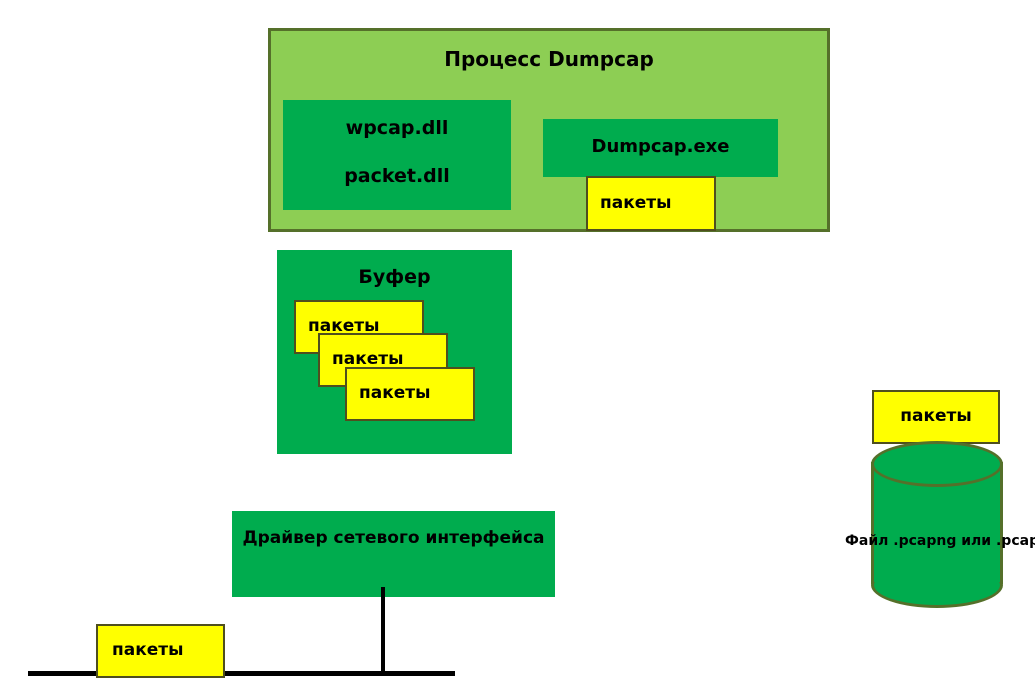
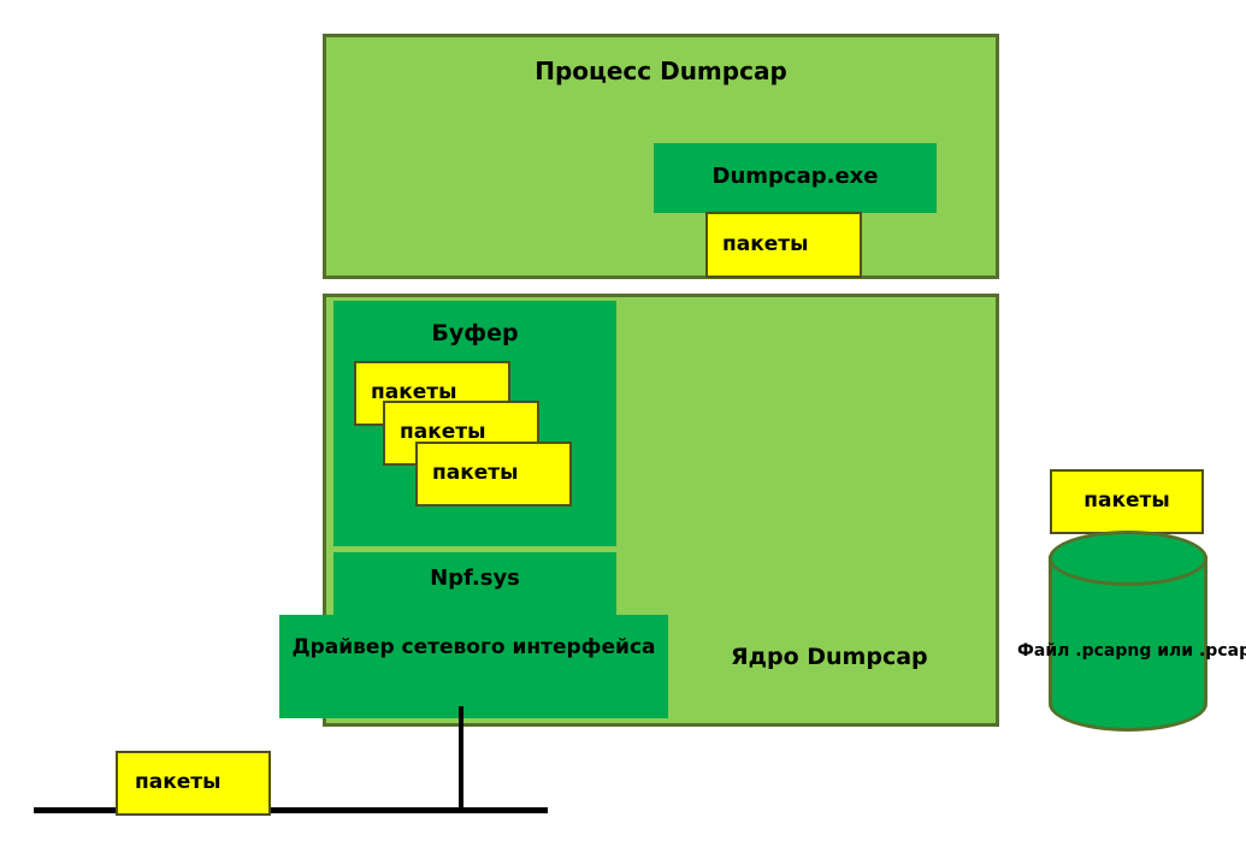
  Процесс Dumpcap
- wpcap.dll
- packet.dll
  Dumpcap.exe
  пакеты
+ Ядро Dumpcap
  Буфер
  пакеты
  пакеты
  пакеты
+ Npf.sys
  Драйвер сетевого интерфейса
  пакеты
  Файл .pcapng или .pcap
  пакеты
